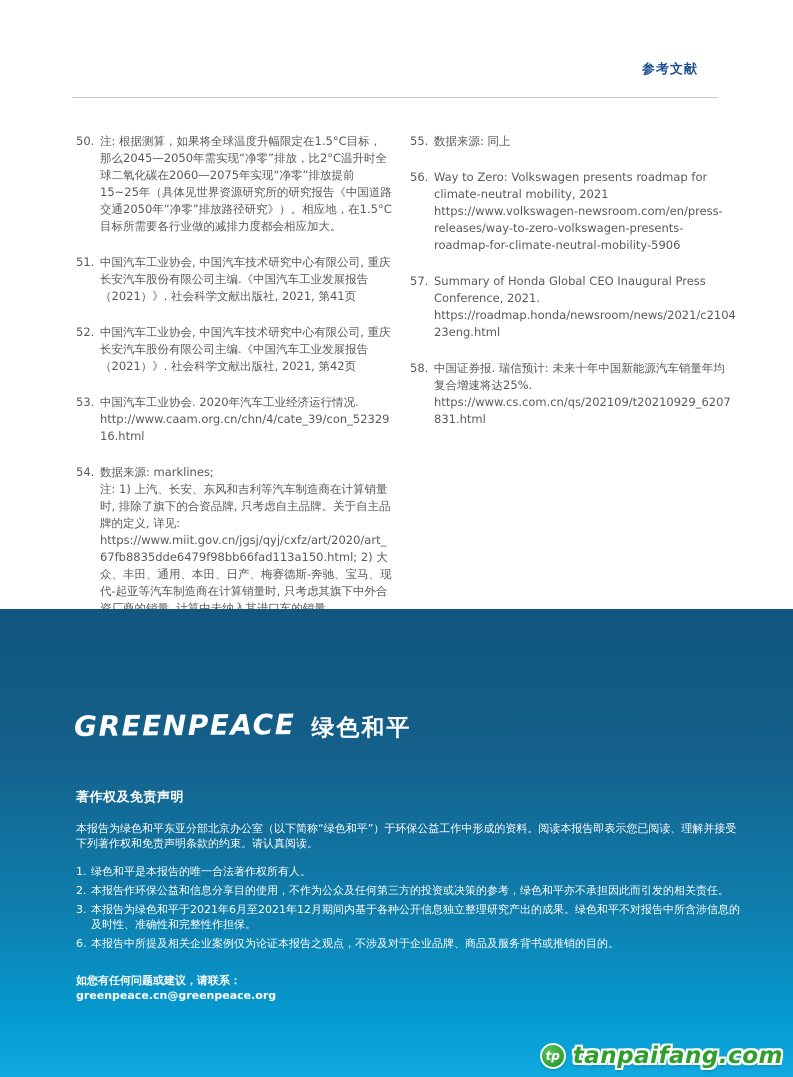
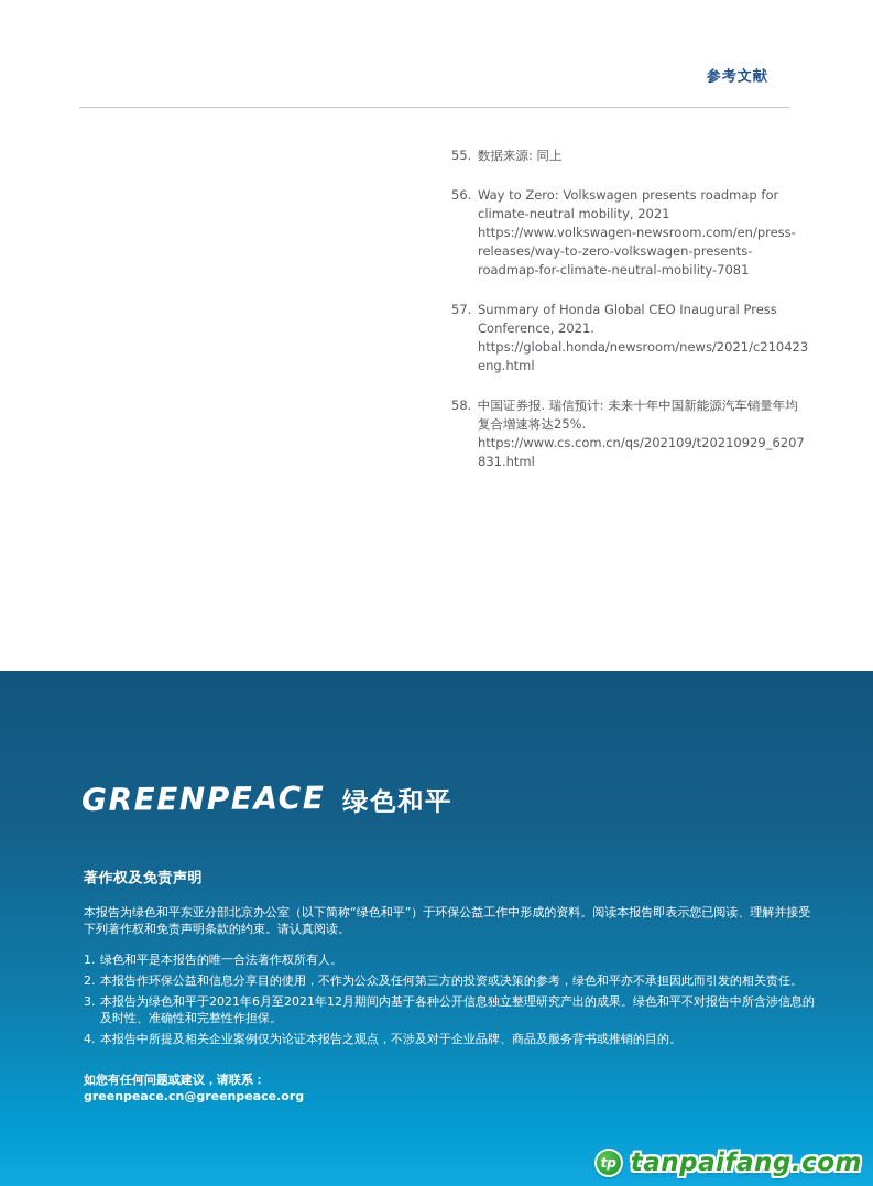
  参考文献
- 50.
- 注: 根据测算，如果将全球温度升幅限定在1.5°C目标，那么2045—2050年需实现“净零”排放，比2°C温升时全球二氧化碳在2060—2075年实现“净零”排放提前15~25年（具体见世界资源研究所的研究报告《中国道路交通2050年“净零”排放路径研究》）。相应地，在1.5°C目标所需要各行业做的减排力度都会相应加大。
- 51.
- 中国汽车工业协会, 中国汽车技术研究中心有限公司, 重庆长安汽车股份有限公司主编.《中国汽车工业发展报告（2021）》. 社会科学文献出版社, 2021, 第41页
- 52.
- 中国汽车工业协会, 中国汽车技术研究中心有限公司, 重庆长安汽车股份有限公司主编.《中国汽车工业发展报告（2021）》. 社会科学文献出版社, 2021, 第42页
- 53.
- 中国汽车工业协会. 2020年汽车工业经济运行情况. http://www.caam.org.cn/chn/4/cate_39/con_5232916.html
- 54.
- 数据来源: marklines;
- 注: 1) 上汽、长安、东风和吉利等汽车制造商在计算销量时, 排除了旗下的合资品牌, 只考虑自主品牌。关于自主品牌的定义, 详见: https://www.miit.gov.cn/jgsj/qyj/cxfz/art/2020/art_67fb8835dde6479f98bb66fad113a150.html; 2) 大众、丰田、通用、本田、日产、梅赛德斯-奔驰、宝马、现代-起亚等汽车制造商在计算销量时, 只考虑其旗下中外合资厂商的销量, 计算中未纳入其进口车的销量。
  55.
  数据来源: 同上
  56.
- Way to Zero: Volkswagen presents roadmap for climate-neutral mobility, 2021 https://www.volkswagen-newsroom.com/en/press-releases/way-to-zero-volkswagen-presents-roadmap-for-climate-neutral-mobility-5906
+ Way to Zero: Volkswagen presents roadmap for climate-neutral mobility, 2021 https://www.volkswagen-newsroom.com/en/press-releases/way-to-zero-volkswagen-presents-roadmap-for-climate-neutral-mobility-7081
  57.
- Summary of Honda Global CEO Inaugural Press Conference, 2021. https://roadmap.honda/newsroom/news/2021/c210423eng.html
+ Summary of Honda Global CEO Inaugural Press Conference, 2021. https://global.honda/newsroom/news/2021/c210423eng.html
  58.
  中国证券报. 瑞信预计: 未来十年中国新能源汽车销量年均复合增速将达25%. https://www.cs.com.cn/qs/202109/t20210929_6207831.html
  GREENPEACE
  绿色和平
  著作权及免责声明
  本报告为绿色和平东亚分部北京办公室（以下简称“绿色和平”）于环保公益工作中形成的资料。阅读本报告即表示您已阅读、理解并接受下列著作权和免责声明条款的约束。请认真阅读。
  1.
  绿色和平是本报告的唯一合法著作权所有人。
  2.
  本报告作环保公益和信息分享目的使用，不作为公众及任何第三方的投资或决策的参考，绿色和平亦不承担因此而引发的相关责任。
  3.
  本报告为绿色和平于2021年6月至2021年12月期间内基于各种公开信息独立整理研究产出的成果。绿色和平不对报告中所含涉信息的及时性、准确性和完整性作担保。
- 6.
+ 4.
  本报告中所提及相关企业案例仅为论证本报告之观点，不涉及对于企业品牌、商品及服务背书或推销的目的。
  如您有任何问题或建议，请联系：
  greenpeace.cn@greenpeace.org
  tp
  tanpaifang.com
